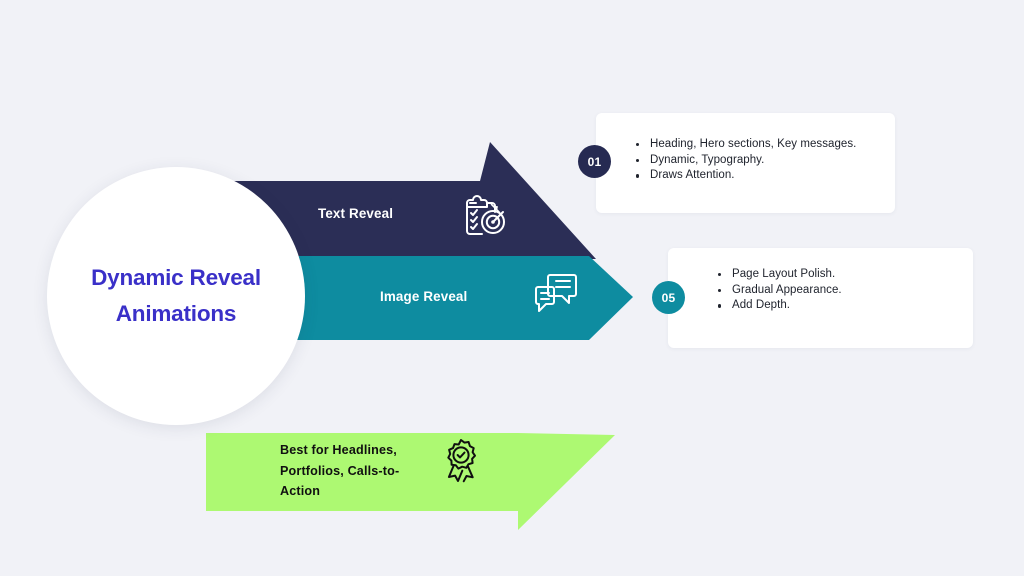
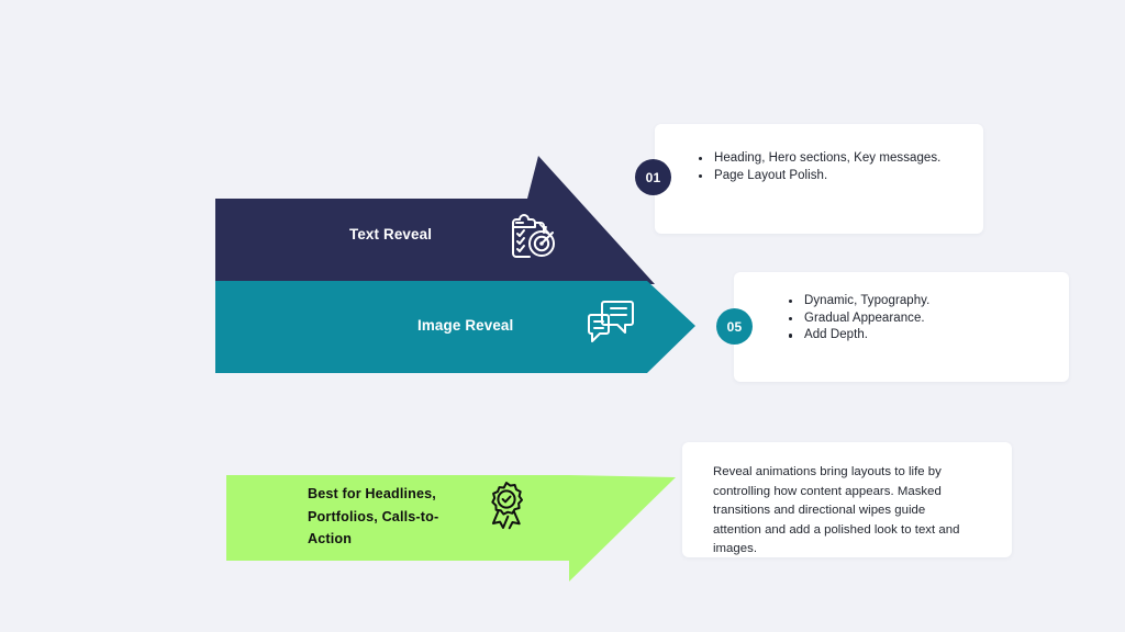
  Text Reveal
  Image Reveal
  Best for Headlines, Portfolios, Calls-to-Action
- Dynamic Reveal Animations
  Heading, Hero sections, Key messages.
- Dynamic, Typography.
+ Page Layout Polish.
- Draws Attention.
  01
- Page Layout Polish.
+ Dynamic, Typography.
  Gradual Appearance.
  Add Depth.
  05
+ Reveal animations bring layouts to life by controlling how content appears. Masked transitions and directional wipes guide attention and add a polished look to text and images.
